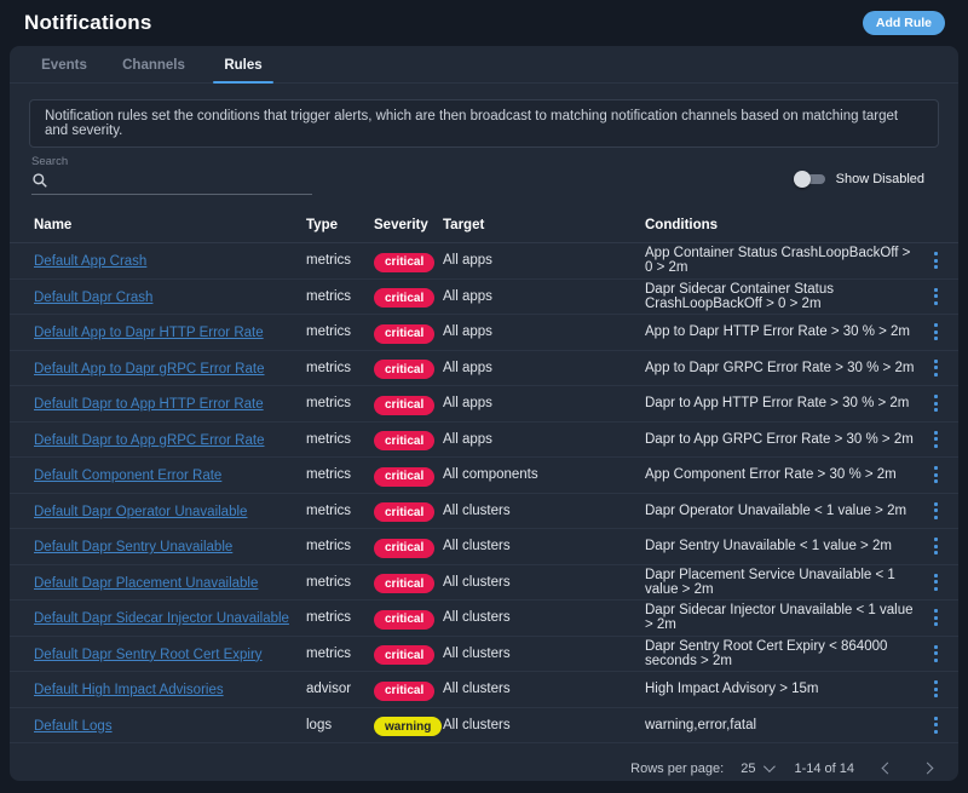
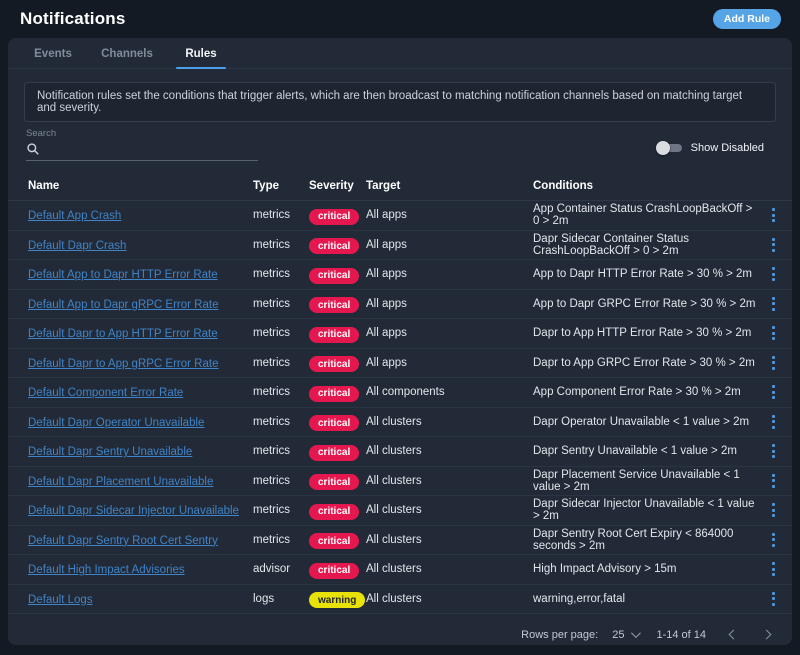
  Notifications
  Add Rule
  Events
  Channels
  Rules
  Notification rules set the conditions that trigger alerts, which are then broadcast to matching notification channels based on matching target and severity.
  Search
  Show Disabled
  Name
  Type
  Severity
  Target
  Conditions
  Default App Crash
  metrics
  critical
  All apps
  App Container Status CrashLoopBackOff > 0 > 2m
  Default Dapr Crash
  metrics
  critical
  All apps
  Dapr Sidecar Container Status CrashLoopBackOff > 0 > 2m
  Default App to Dapr HTTP Error Rate
  metrics
  critical
  All apps
  App to Dapr HTTP Error Rate > 30 % > 2m
  Default App to Dapr gRPC Error Rate
  metrics
  critical
  All apps
  App to Dapr GRPC Error Rate > 30 % > 2m
  Default Dapr to App HTTP Error Rate
  metrics
  critical
  All apps
  Dapr to App HTTP Error Rate > 30 % > 2m
  Default Dapr to App gRPC Error Rate
  metrics
  critical
  All apps
  Dapr to App GRPC Error Rate > 30 % > 2m
  Default Component Error Rate
  metrics
  critical
  All components
  App Component Error Rate > 30 % > 2m
  Default Dapr Operator Unavailable
  metrics
  critical
  All clusters
  Dapr Operator Unavailable < 1 value > 2m
  Default Dapr Sentry Unavailable
  metrics
  critical
  All clusters
  Dapr Sentry Unavailable < 1 value > 2m
  Default Dapr Placement Unavailable
  metrics
  critical
  All clusters
  Dapr Placement Service Unavailable < 1 value > 2m
  Default Dapr Sidecar Injector Unavailable
  metrics
  critical
  All clusters
  Dapr Sidecar Injector Unavailable < 1 value > 2m
- Default Dapr Sentry Root Cert Expiry
+ Default Dapr Sentry Root Cert Sentry
  metrics
  critical
  All clusters
  Dapr Sentry Root Cert Expiry < 864000 seconds > 2m
  Default High Impact Advisories
  advisor
  critical
  All clusters
  High Impact Advisory > 15m
  Default Logs
  logs
  warning
  All clusters
  warning,error,fatal
  Rows per page:
  25
  1-14 of 14
